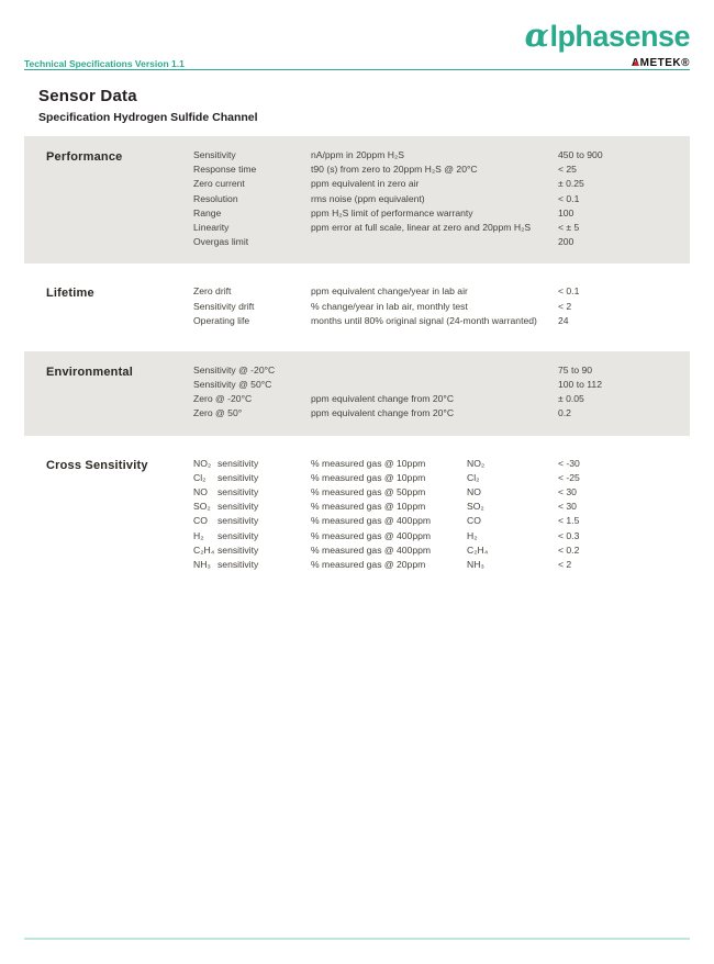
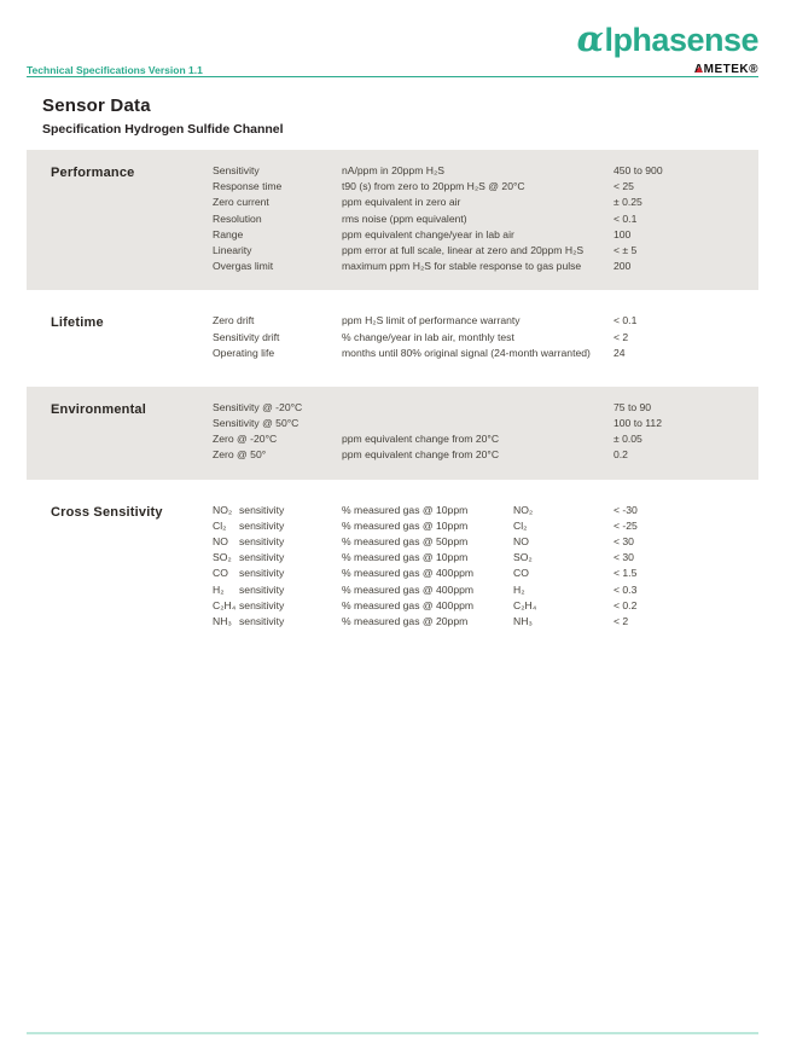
  αlphasense
  AMETEK®
  Technical Specifications Version 1.1
  Sensor Data
  Specification Hydrogen Sulfide Channel
  Performance
  Sensitivity
  nA/ppm in 20ppm H₂S
  450 to 900
  Response time
  t90 (s) from zero to 20ppm H₂S @ 20°C
  < 25
  Zero current
  ppm equivalent in zero air
  ± 0.25
  Resolution
  rms noise (ppm equivalent)
  < 0.1
  Range
- ppm H₂S limit of performance warranty
+ ppm equivalent change/year in lab air
  100
  Linearity
  ppm error at full scale, linear at zero and 20ppm H₂S
  < ± 5
  Overgas limit
+ maximum ppm H₂S for stable response to gas pulse
  200
  Lifetime
  Zero drift
- ppm equivalent change/year in lab air
+ ppm H₂S limit of performance warranty
  < 0.1
  Sensitivity drift
  % change/year in lab air, monthly test
  < 2
  Operating life
  months until 80% original signal (24-month warranted)
  24
  Environmental
  Sensitivity @ -20°C
  75 to 90
  Sensitivity @ 50°C
  100 to 112
  Zero @ -20°C
  ppm equivalent change from 20°C
  ± 0.05
  Zero @ 50°
  ppm equivalent change from 20°C
  0.2
  Cross Sensitivity
  NO₂ sensitivity
  % measured gas @ 10ppm
  NO₂
  < -30
  Cl₂ sensitivity
  % measured gas @ 10ppm
  Cl₂
  < -25
  NO sensitivity
  % measured gas @ 50ppm
  NO
  < 30
  SO₂ sensitivity
  % measured gas @ 10ppm
  SO₂
  < 30
  CO sensitivity
  % measured gas @ 400ppm
  CO
  < 1.5
  H₂ sensitivity
  % measured gas @ 400ppm
  H₂
  < 0.3
  C₂H₄ sensitivity
  % measured gas @ 400ppm
  C₂H₄
  < 0.2
  NH₃ sensitivity
  % measured gas @ 20ppm
  NH₃
  < 2
